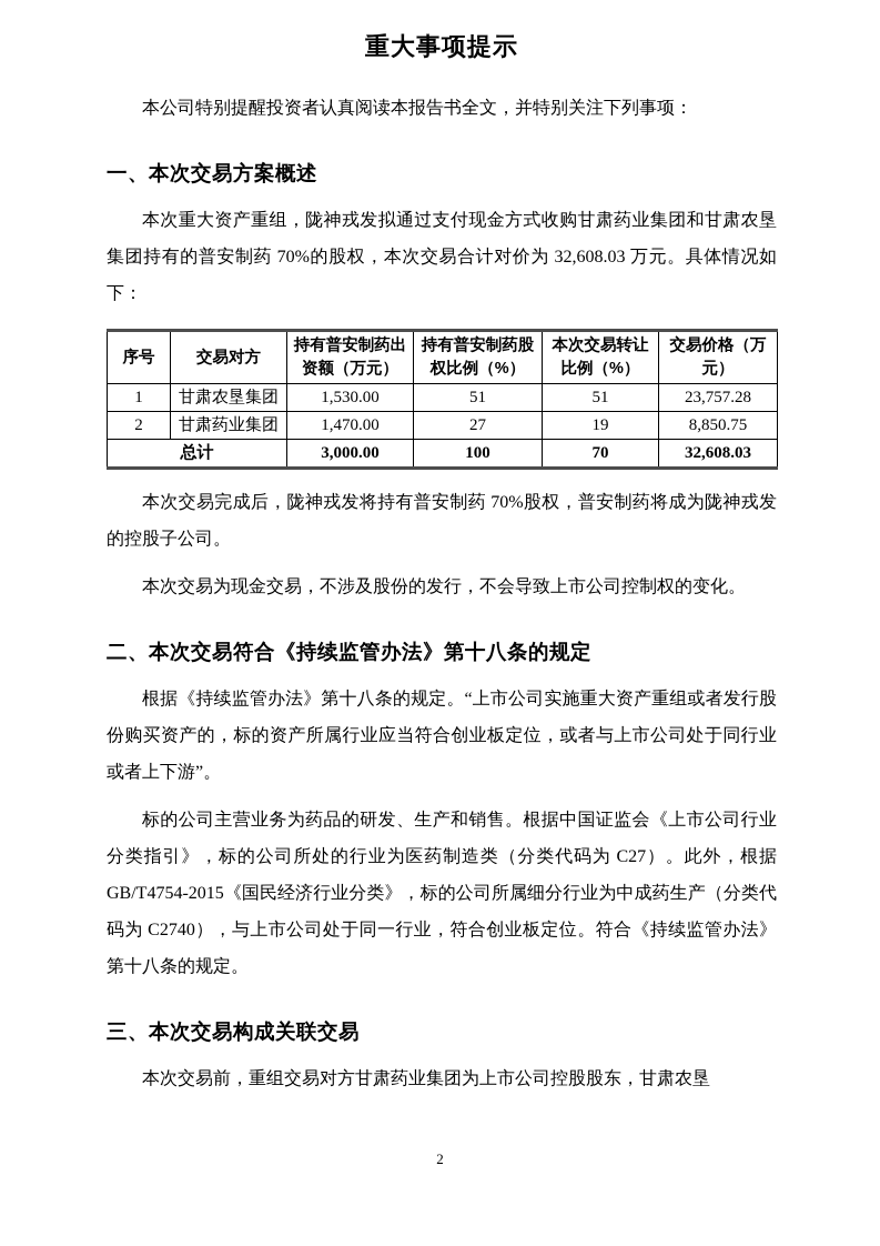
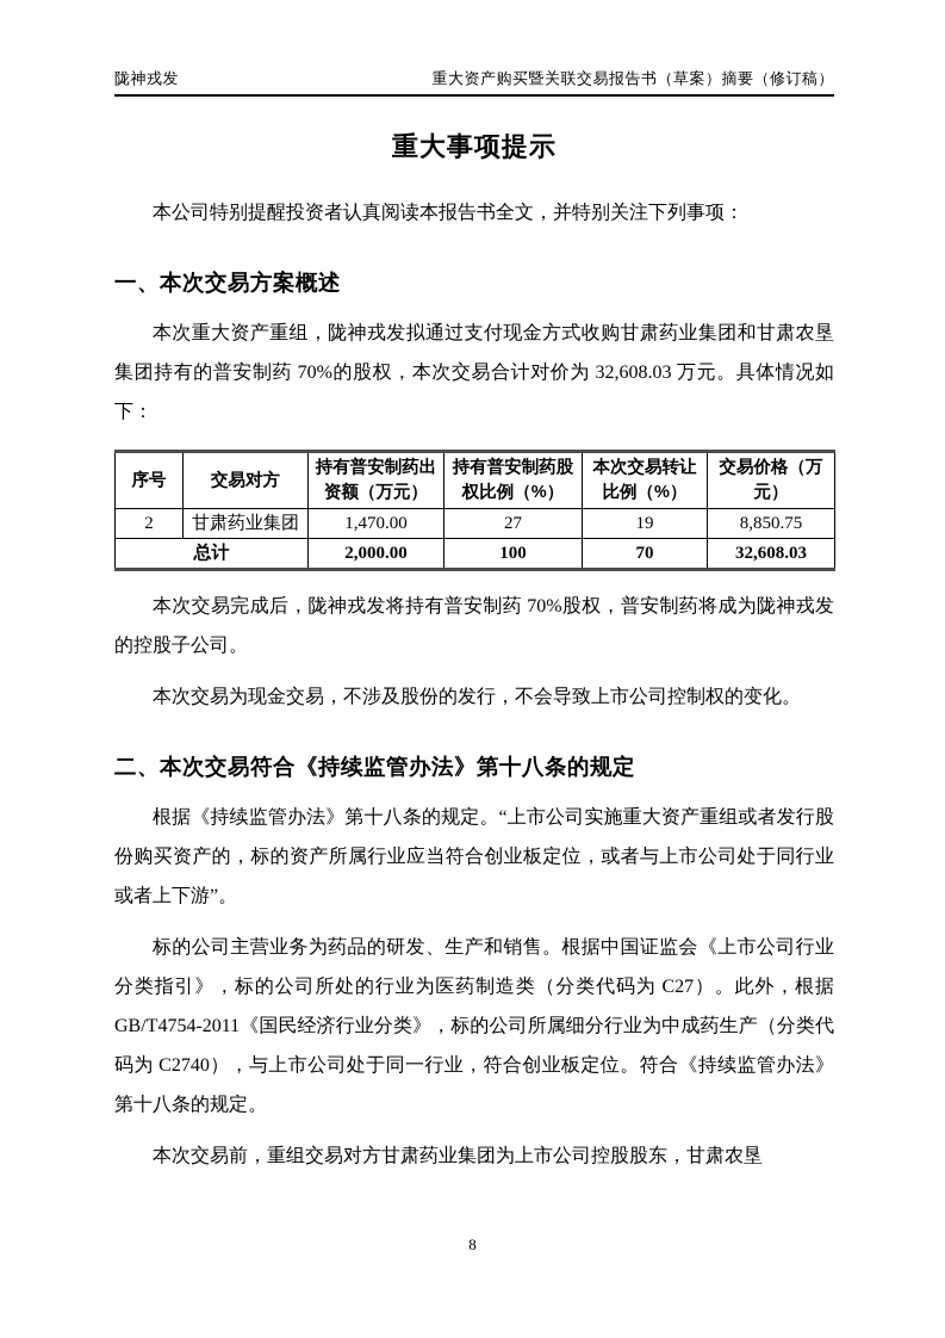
+ 陇神戎发
+ 重大资产购买暨关联交易报告书（草案）摘要（修订稿）
  重大事项提示
  本公司特别提醒投资者认真阅读本报告书全文，并特别关注下列事项：
  一、本次交易方案概述
  本次重大资产重组，陇神戎发拟通过支付现金方式收购甘肃药业集团和甘肃农垦集团持有的普安制药 70%的股权，本次交易合计对价为 32,608.03 万元。具体情况如下：
  序号	交易对方	持有普安制药出资额（万元）	持有普安制药股权比例（%）	本次交易转让比例（%）	交易价格（万元）
- 1	甘肃农垦集团	1,530.00	51	51	23,757.28
  2	甘肃药业集团	1,470.00	27	19	8,850.75
- 总计	3,000.00	100	70	32,608.03
+ 总计	2,000.00	100	70	32,608.03
  本次交易完成后，陇神戎发将持有普安制药 70%股权，普安制药将成为陇神戎发的控股子公司。
  本次交易为现金交易，不涉及股份的发行，不会导致上市公司控制权的变化。
  二、本次交易符合《持续监管办法》第十八条的规定
  根据《持续监管办法》第十八条的规定。“上市公司实施重大资产重组或者发行股份购买资产的，标的资产所属行业应当符合创业板定位，或者与上市公司处于同行业或者上下游”。
- 标的公司主营业务为药品的研发、生产和销售。根据中国证监会《上市公司行业分类指引》，标的公司所处的行业为医药制造类（分类代码为 C27）。此外，根据 GB/T4754-2015《国民经济行业分类》，标的公司所属细分行业为中成药生产（分类代码为 C2740），与上市公司处于同一行业，符合创业板定位。符合《持续监管办法》第十八条的规定。
+ 标的公司主营业务为药品的研发、生产和销售。根据中国证监会《上市公司行业分类指引》，标的公司所处的行业为医药制造类（分类代码为 C27）。此外，根据 GB/T4754-2011《国民经济行业分类》，标的公司所属细分行业为中成药生产（分类代码为 C2740），与上市公司处于同一行业，符合创业板定位。符合《持续监管办法》第十八条的规定。
- 三、本次交易构成关联交易
  本次交易前，重组交易对方甘肃药业集团为上市公司控股股东，甘肃农垦
- 2
+ 8
